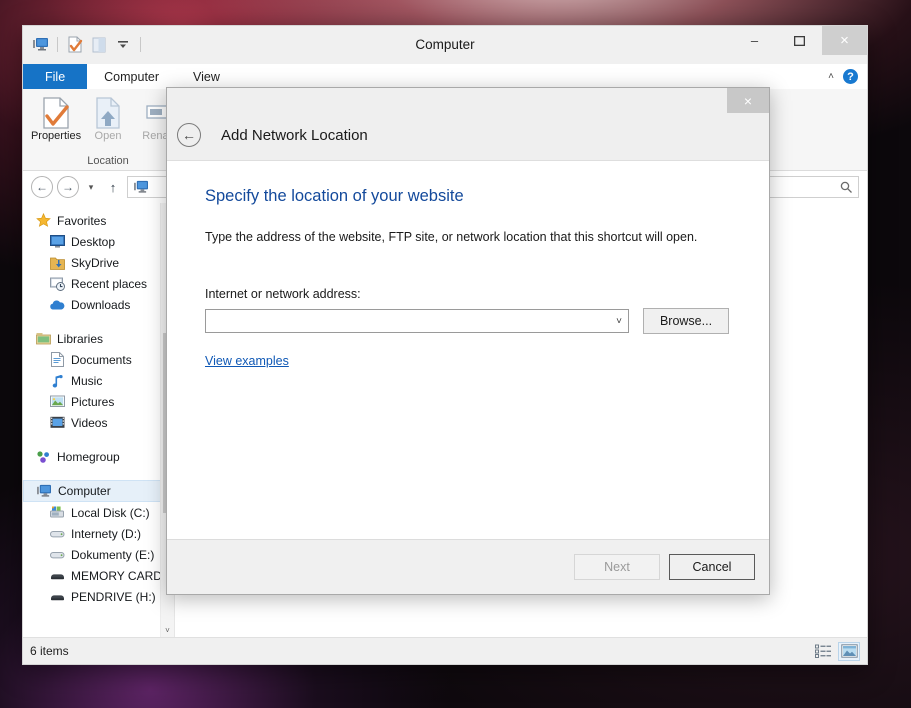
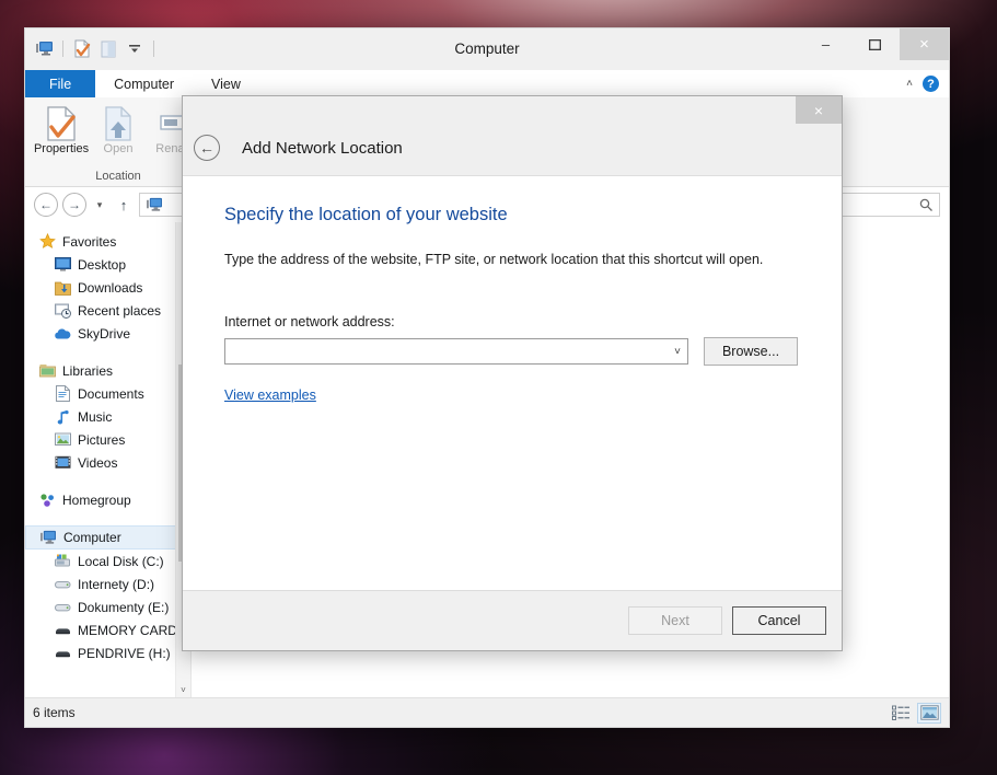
  Computer
  –
  ×
  File
  Computer
  View
  ˄
  ?
  Properties
  Open
  Location
  ←
  →
  ▾
  ↑
  Favorites
  Desktop
- SkyDrive
+ Downloads
  Recent places
- Downloads
+ SkyDrive
  Libraries
  Documents
  Music
  Pictures
  Videos
  Homegroup
  Computer
  Local Disk (C:)
  Internety (D:)
  Dokumenty (E:)
  MEMORY CARD
  PENDRIVE (H:)
  ˅
  6 items
  ←
  Add Network Location
  ×
  Specify the location of your website
  Type the address of the website, FTP site, or network location that this shortcut will open.
  Internet or network address:
  ˅
  Browse...
  View examples
  Next
  Cancel
